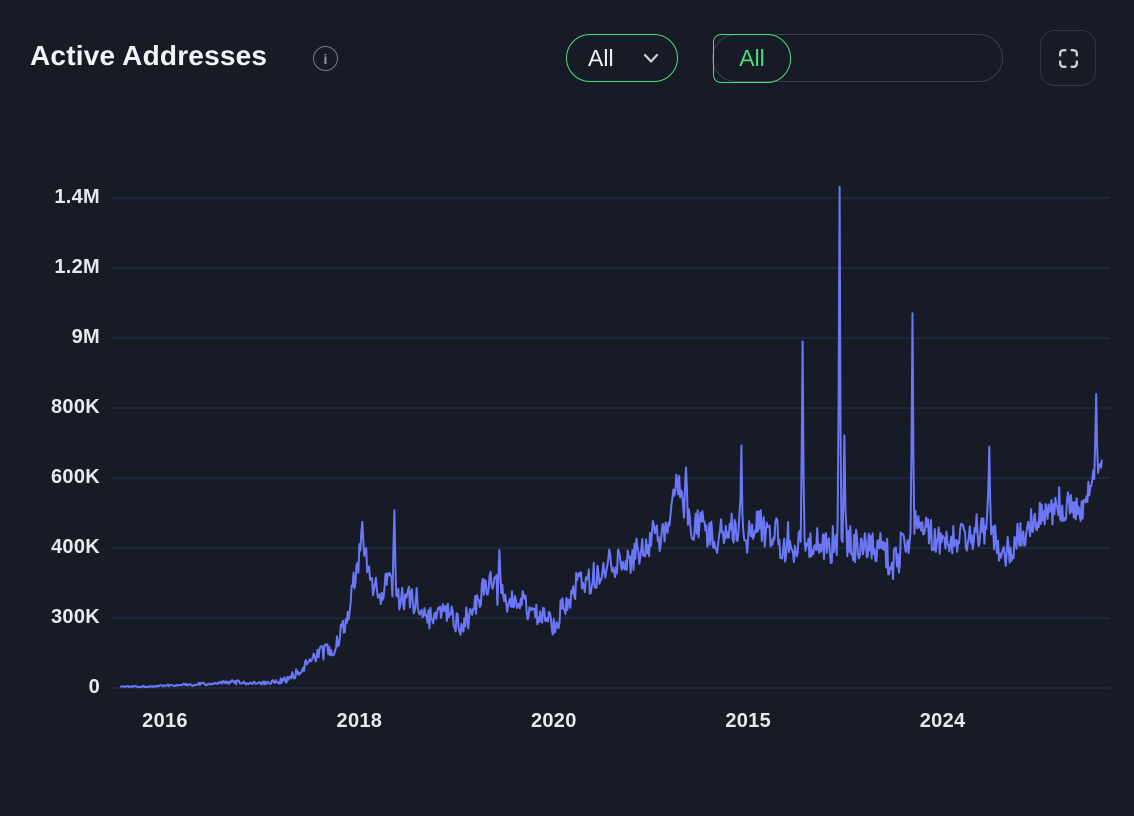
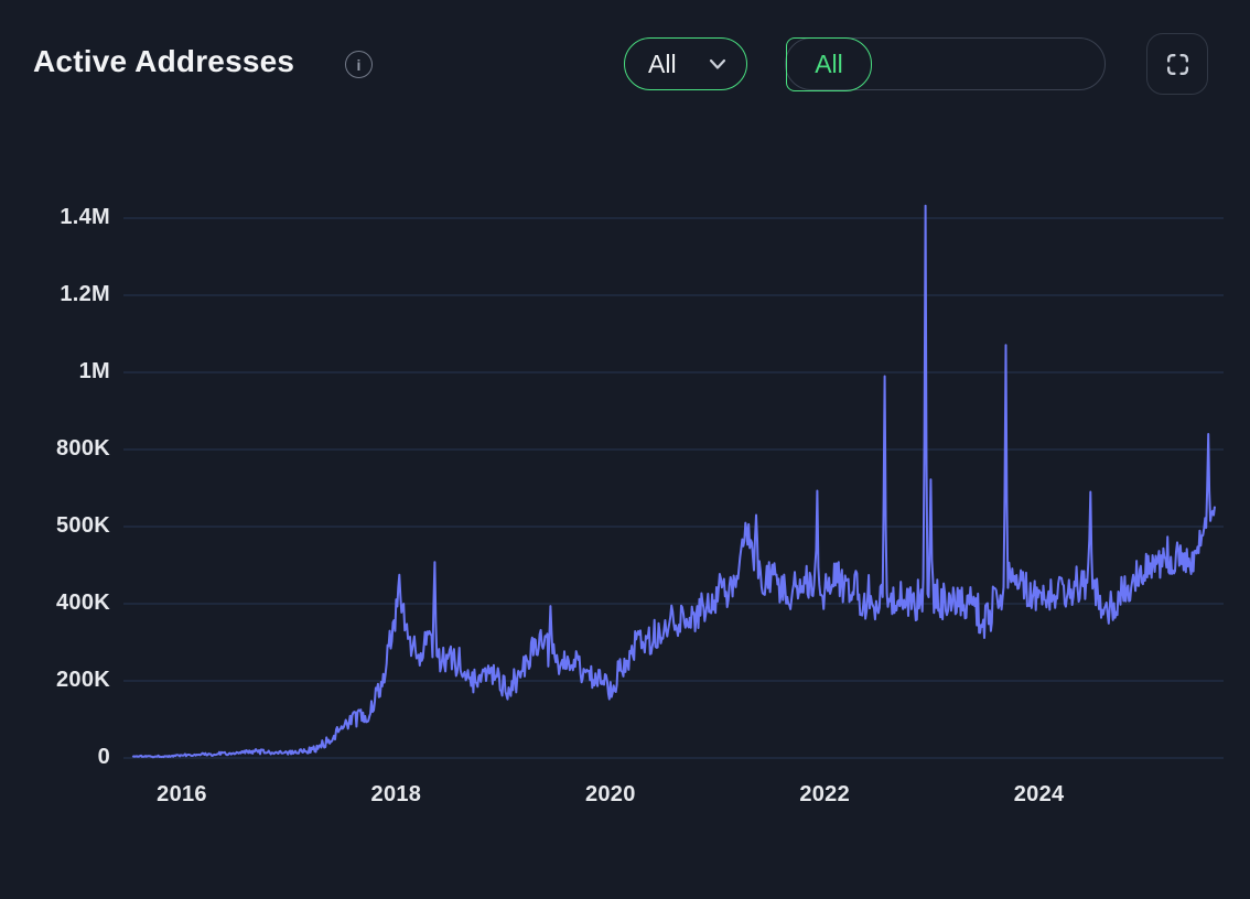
  Active Addresses
  i
  All
  All
  0
- 300K
+ 200K
  400K
- 600K
+ 500K
  800K
- 9M
+ 1M
  1.2M
  1.4M
  2016
  2018
  2020
- 2015
+ 2022
  2024
